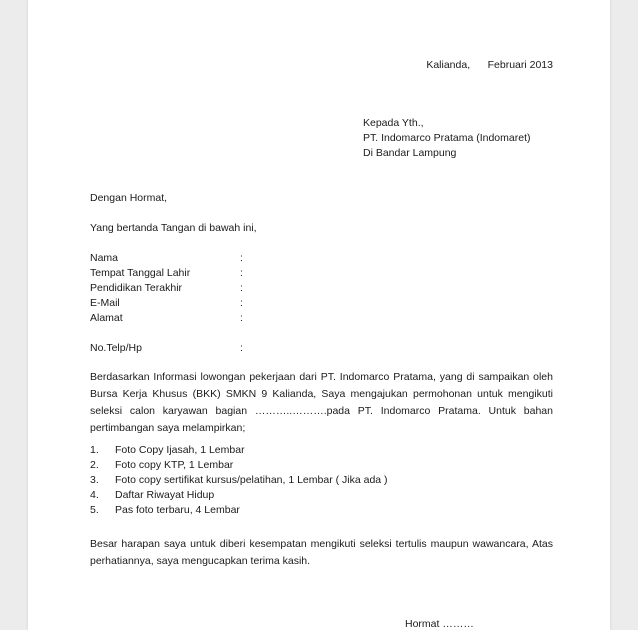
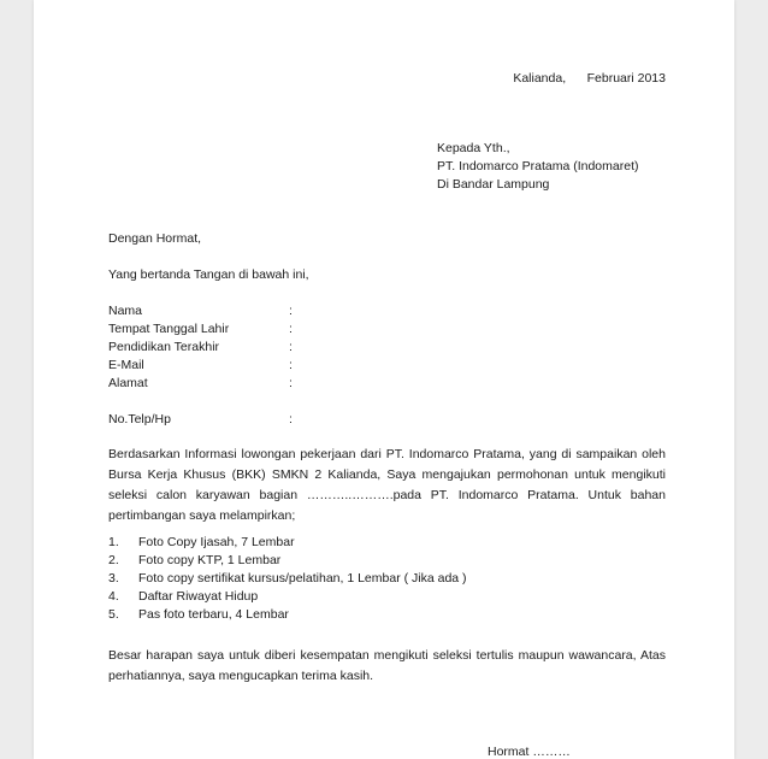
  Kalianda, Februari 2013
  Kepada Yth.,
  PT. Indomarco Pratama (Indomaret)
  Di Bandar Lampung
  Dengan Hormat,
  Yang bertanda Tangan di bawah ini,
  Nama
  :
  Tempat Tanggal Lahir
  :
  Pendidikan Terakhir
  :
  E-Mail
  :
  Alamat
  :
  No.Telp/Hp
  :
- Berdasarkan Informasi lowongan pekerjaan dari PT. Indomarco Pratama, yang di sampaikan oleh Bursa Kerja Khusus (BKK) SMKN 9 Kalianda, Saya mengajukan permohonan untuk mengikuti seleksi calon karyawan bagian ………..……….pada PT. Indomarco Pratama. Untuk bahan pertimbangan saya melampirkan;
+ Berdasarkan Informasi lowongan pekerjaan dari PT. Indomarco Pratama, yang di sampaikan oleh Bursa Kerja Khusus (BKK) SMKN 2 Kalianda, Saya mengajukan permohonan untuk mengikuti seleksi calon karyawan bagian ………..……….pada PT. Indomarco Pratama. Untuk bahan pertimbangan saya melampirkan;
  1.
- Foto Copy Ijasah, 1 Lembar
+ Foto Copy Ijasah, 7 Lembar
  2.
  Foto copy KTP, 1 Lembar
  3.
  Foto copy sertifikat kursus/pelatihan, 1 Lembar ( Jika ada )
  4.
  Daftar Riwayat Hidup
  5.
  Pas foto terbaru, 4 Lembar
  Besar harapan saya untuk diberi kesempatan mengikuti seleksi tertulis maupun wawancara, Atas perhatiannya, saya mengucapkan terima kasih.
  Hormat ………
